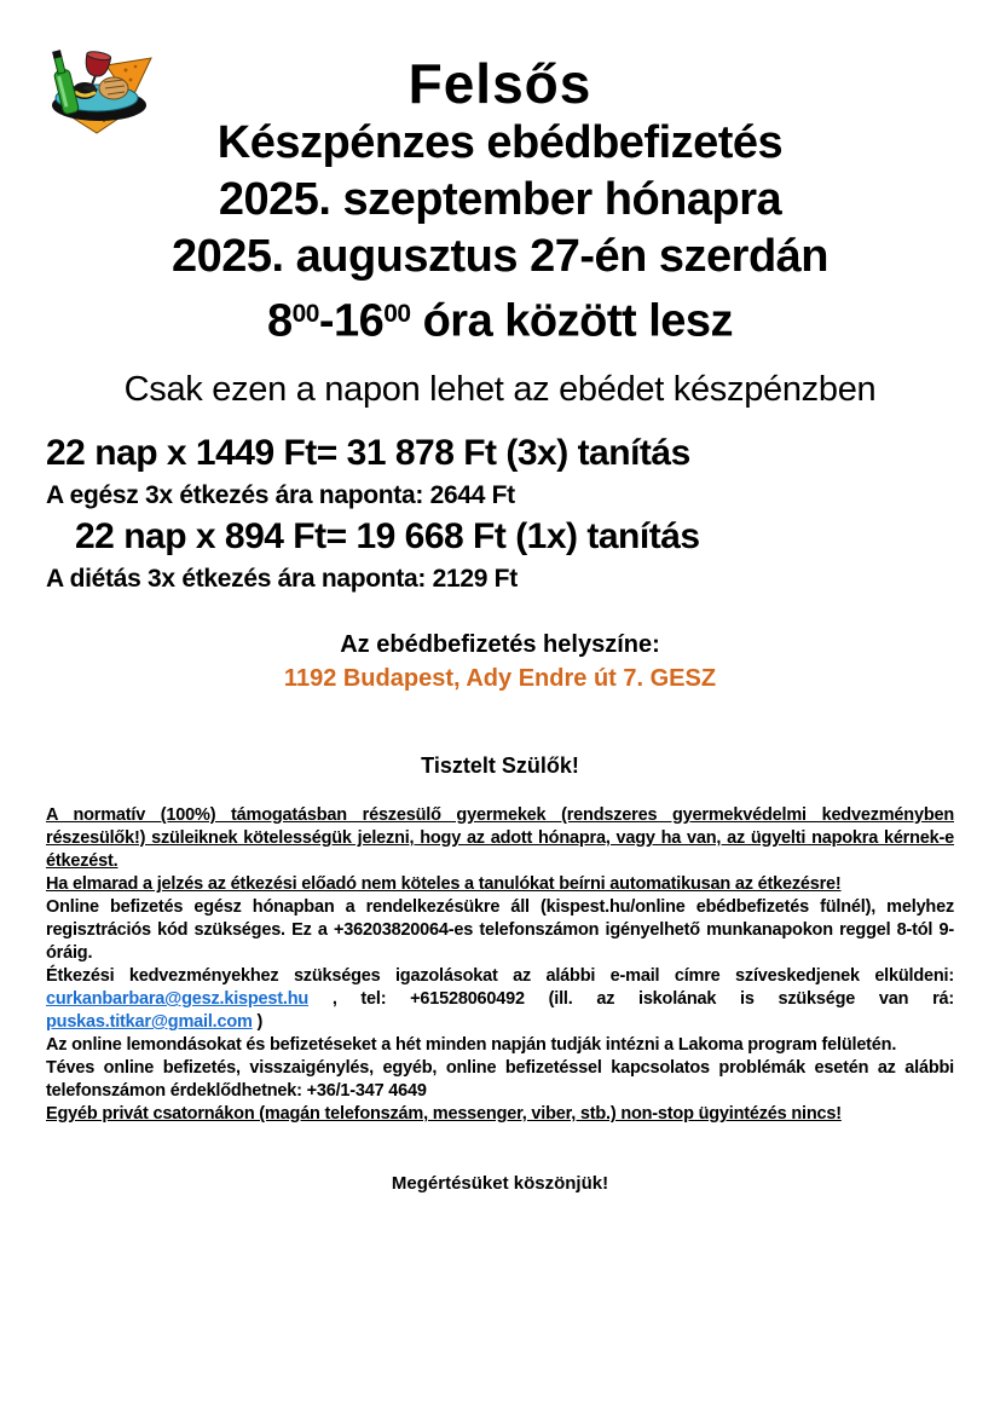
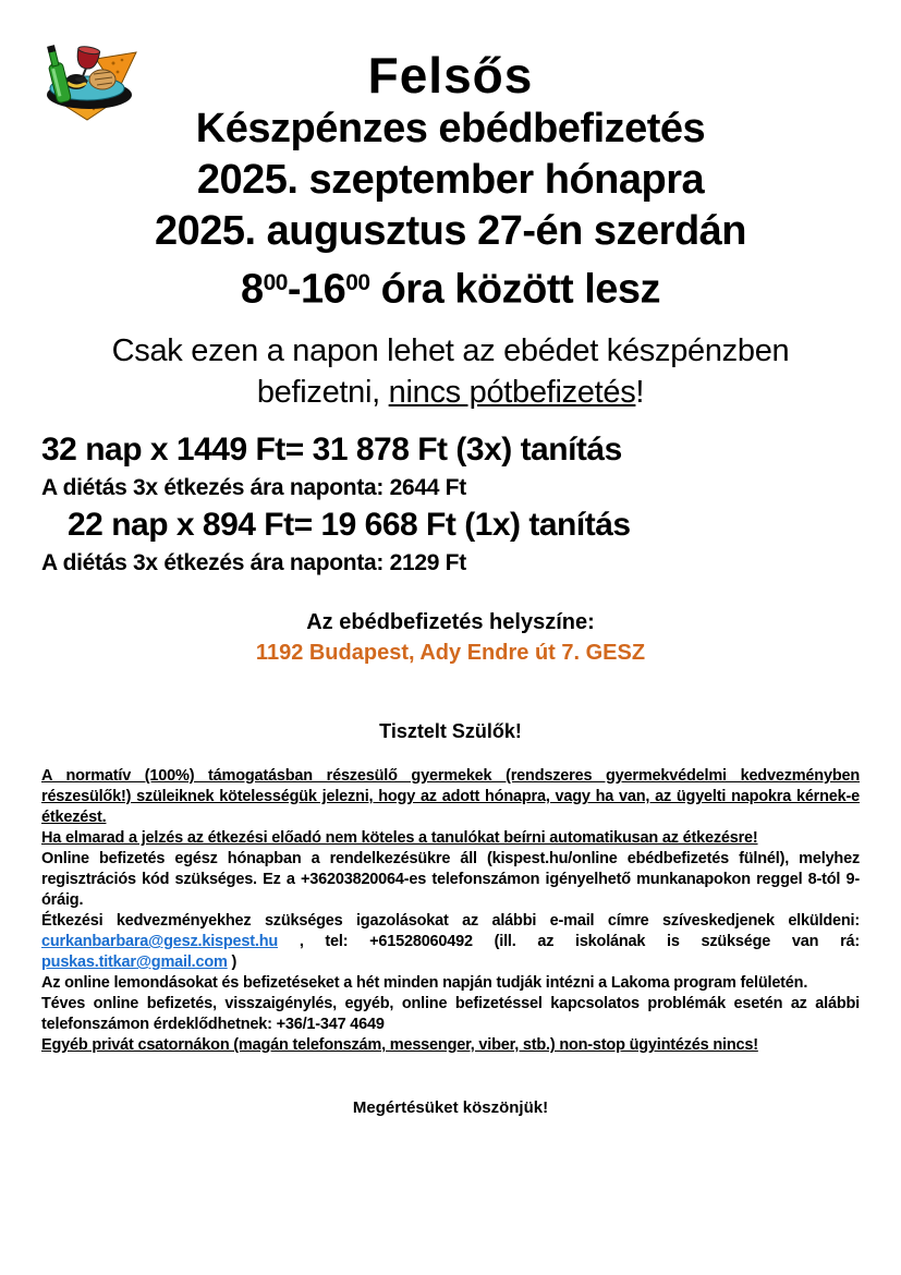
  Felsős
  Készpénzes ebédbefizetés
  2025. szeptember hónapra
  2025. augusztus 27-én szerdán
  800-1600 óra között lesz
  Csak ezen a napon lehet az ebédet készpénzben
+ befizetni, nincs pótbefizetés!
- 22 nap x 1449 Ft= 31 878 Ft (3x) tanítás
+ 32 nap x 1449 Ft= 31 878 Ft (3x) tanítás
- A egész 3x étkezés ára naponta: 2644 Ft
+ A diétás 3x étkezés ára naponta: 2644 Ft
  22 nap x 894 Ft= 19 668 Ft (1x) tanítás
  A diétás 3x étkezés ára naponta: 2129 Ft
  Az ebédbefizetés helyszíne:
  1192 Budapest, Ady Endre út 7. GESZ
  Tisztelt Szülők!
  A normatív (100%) támogatásban részesülő gyermekek (rendszeres gyermekvédelmi kedvezményben részesülők!) szüleiknek kötelességük jelezni, hogy az adott hónapra, vagy ha van, az ügyelti napokra kérnek-e étkezést.
  Ha elmarad a jelzés az étkezési előadó nem köteles a tanulókat beírni automatikusan az étkezésre!
  Online befizetés egész hónapban a rendelkezésükre áll (kispest.hu/online ebédbefizetés fülnél), melyhez regisztrációs kód szükséges. Ez a +36203820064-es telefonszámon igényelhető munkanapokon reggel 8-tól 9-óráig.
  Étkezési kedvezményekhez szükséges igazolásokat az alábbi e-mail címre szíveskedjenek elküldeni: curkanbarbara@gesz.kispest.hu , tel: +61528060492 (ill. az iskolának is szüksége van rá: puskas.titkar@gmail.com )
  Az online lemondásokat és befizetéseket a hét minden napján tudják intézni a Lakoma program felületén.
  Téves online befizetés, visszaigénylés, egyéb, online befizetéssel kapcsolatos problémák esetén az alábbi telefonszámon érdeklődhetnek: +36/1-347 4649
  Egyéb privát csatornákon (magán telefonszám, messenger, viber, stb.) non-stop ügyintézés nincs!
  Megértésüket köszönjük!
